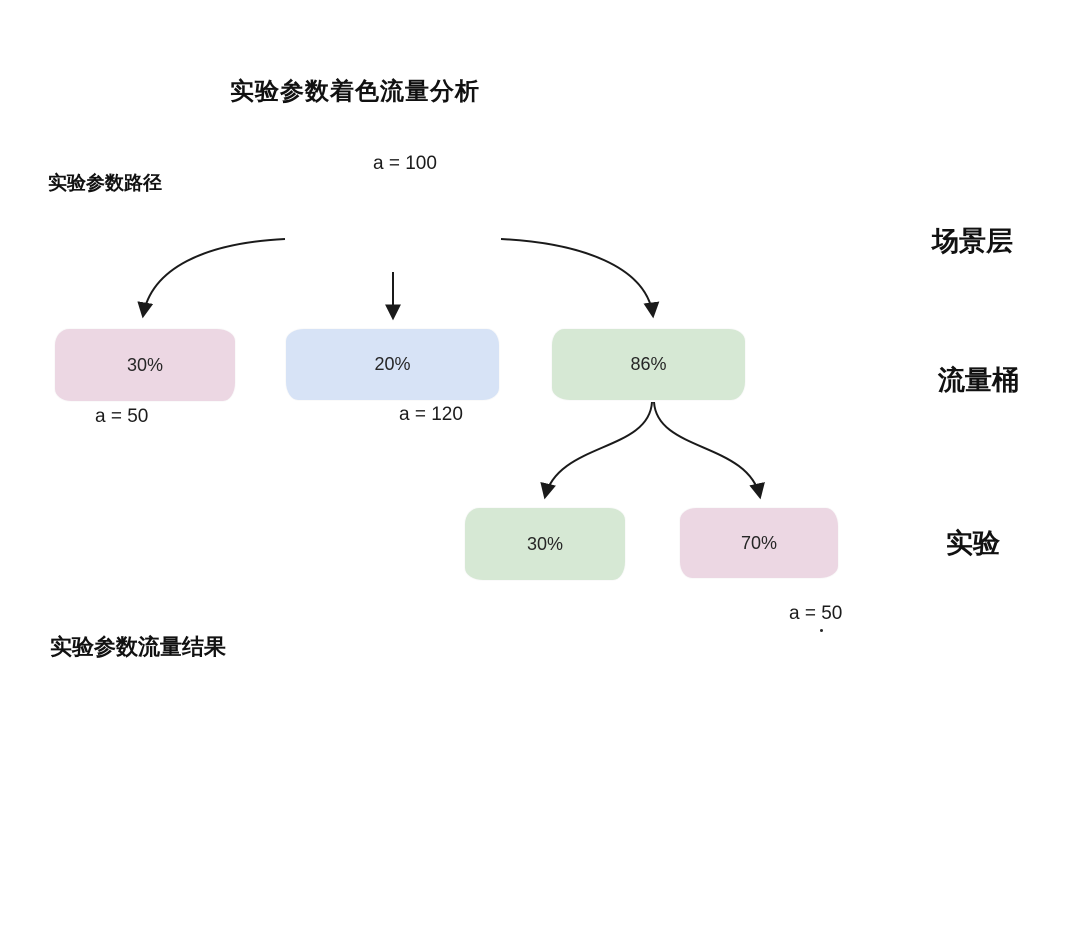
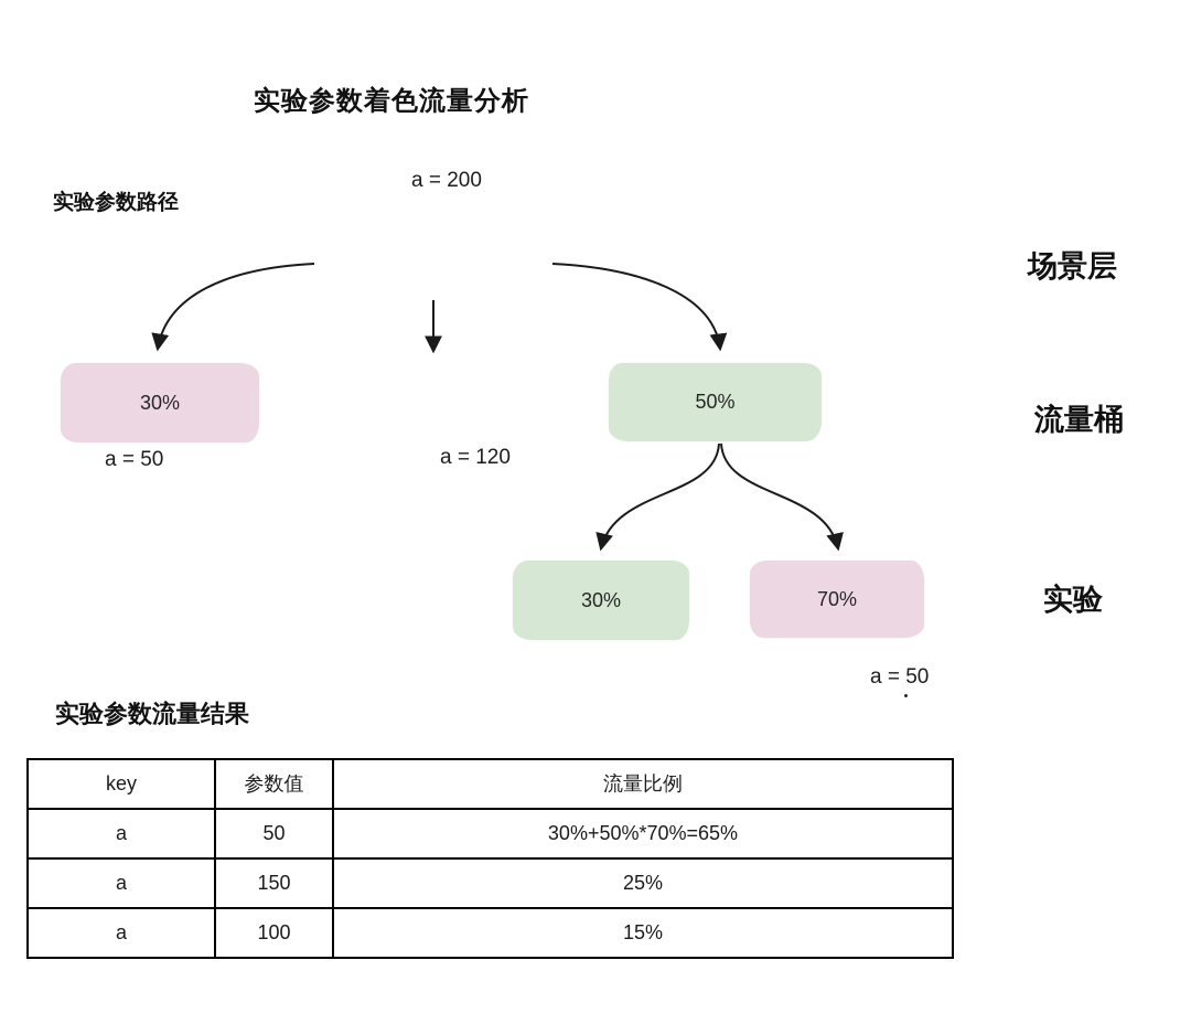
  实验参数着色流量分析
  实验参数路径
- a = 100
+ a = 200
  30%
- 20%
- 86%
+ 50%
  30%
  70%
  a = 50
  a = 120
  a = 50
  场景层
  流量桶
  实验
  实验参数流量结果
+ key	参数值	流量比例
+ a	50	30%+50%*70%=65%
+ a	150	25%
+ a	100	15%
